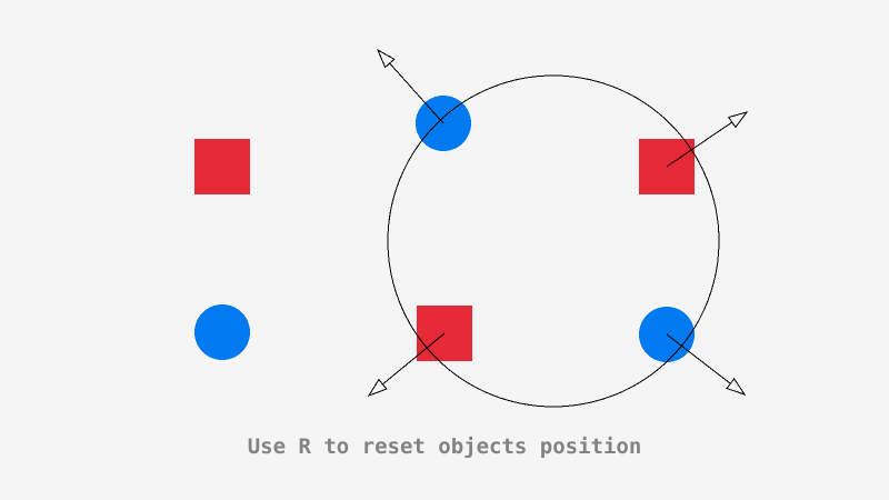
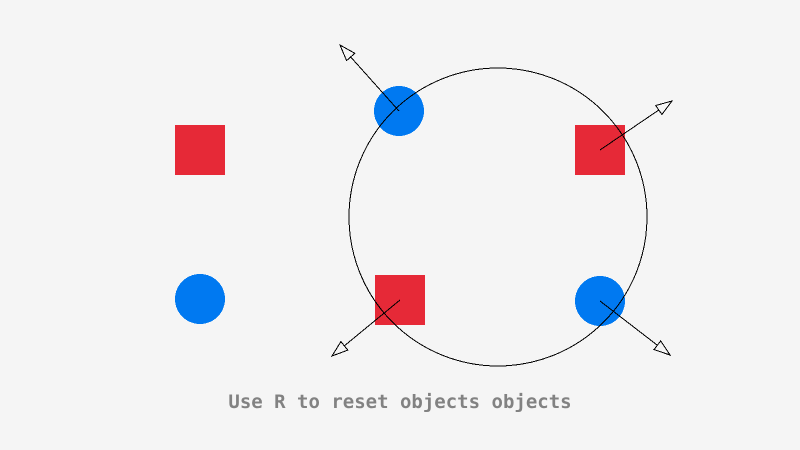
- Use R to reset objects position
+ Use R to reset objects objects
